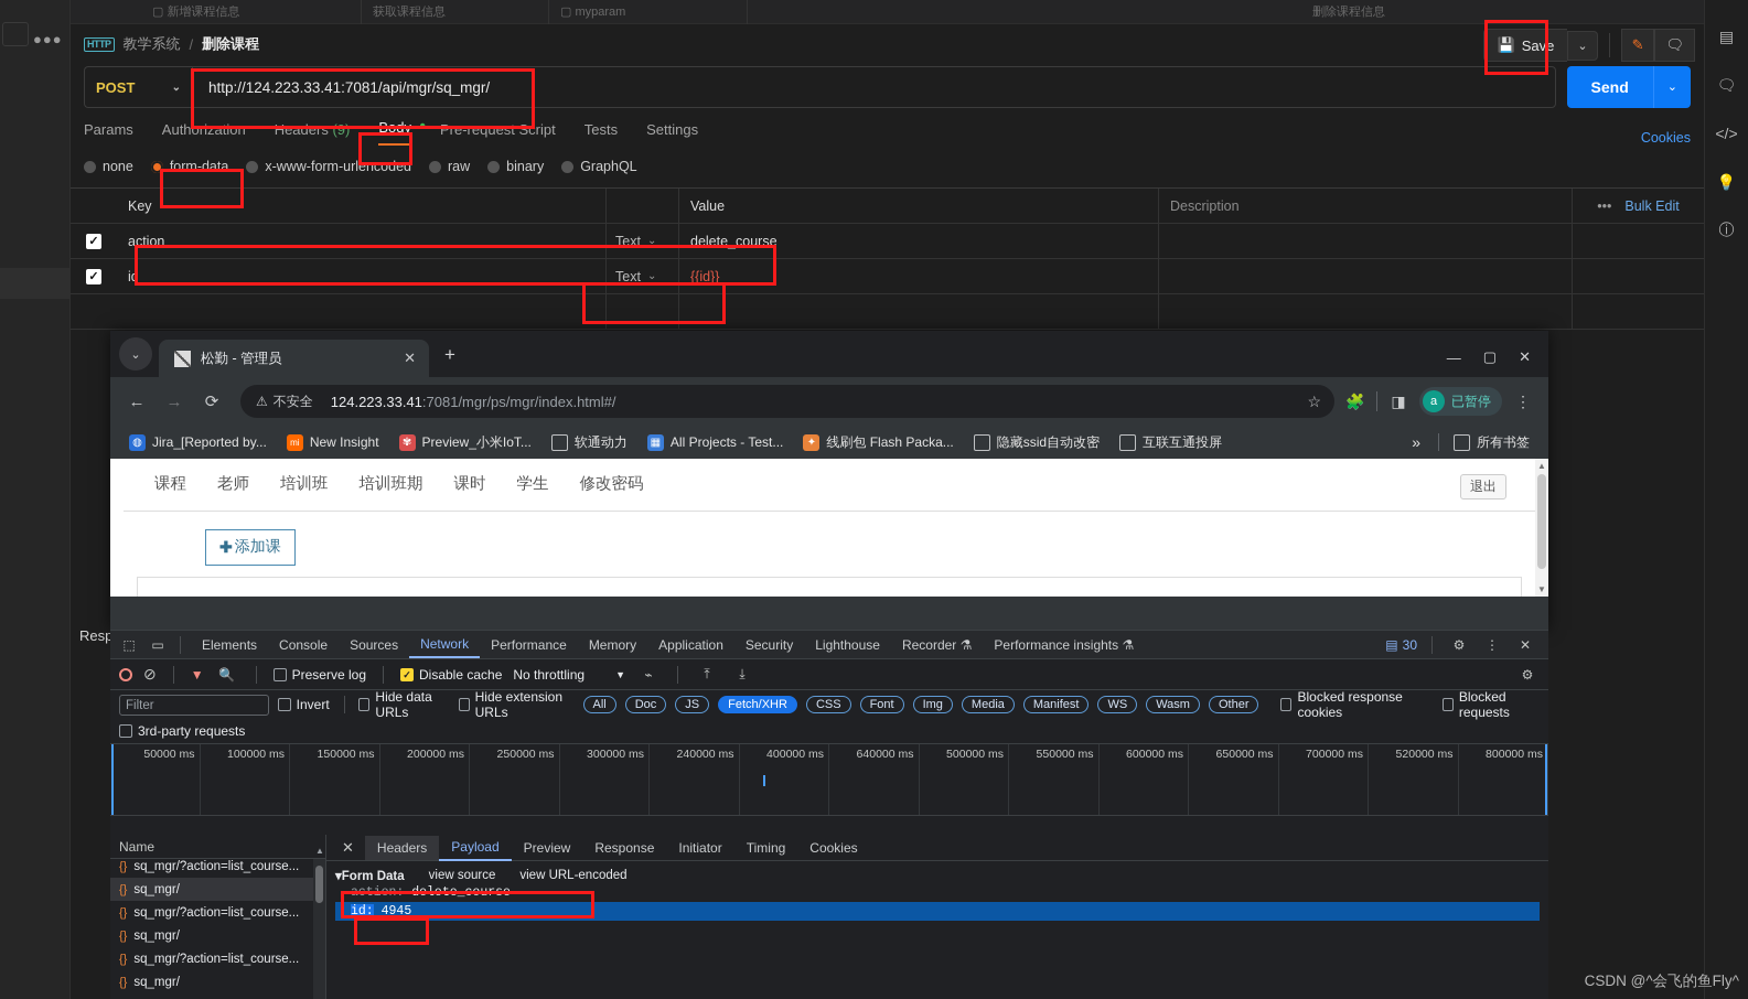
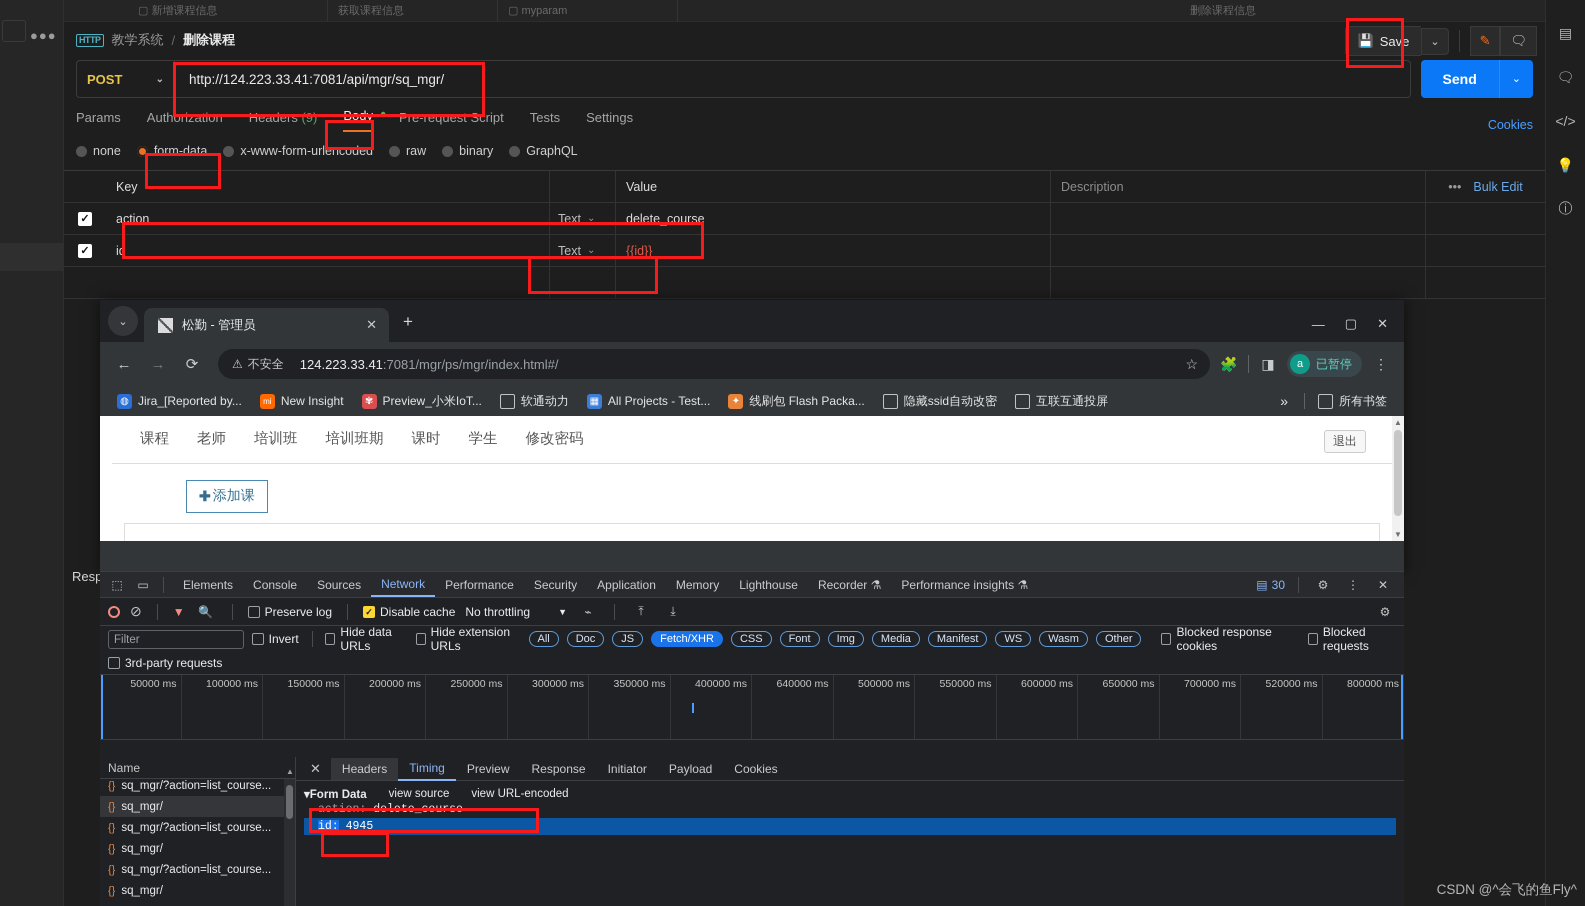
  ▢ 新增课程信息
  获取课程信息
  ▢ myparam
  删除课程信息
  ●●●
  ▤
  🗨
  </>
  💡
  ⓘ
  HTTP
  教学系统
  /
  删除课程
  💾
  Save
  ⌄
  ✎
  🗨
  POST
  ⌄
  http://124.223.33.41:7081/api/mgr/sq_mgr/
  Send
  ⌄
  Params
  Authorization
  Headers (9)
  Body
  •
  Pre-request Script
  Tests
  Settings
  Cookies
  none
  form-data
  x-www-form-urlencoded
  raw
  binary
  GraphQL
  Key
  Value
  Description
  •••
  Bulk Edit
  ✓
  action
  Text
  ⌄
  delete_course
  ✓
  id
  Text
  ⌄
  {{id}}
  Resp
  ⌄
  松勤 - 管理员
  ✕
  +
  —
  ▢
  ✕
  ←
  →
  ⟳
  ⚠
  不安全
  124.223.33.41:7081/mgr/ps/mgr/index.html#/
  ☆
  🧩
  ◨
  a
  已暂停
  ⋮
  ◍
  Jira_[Reported by...
  mi
  New Insight
  ✾
  Preview_小米IoT...
  软通动力
  ▦
  All Projects - Test...
  ✦
  线刷包 Flash Packa...
  隐藏ssid自动改密
  互联互通投屏
  »
  所有书签
  课程
  老师
  培训班
  培训班期
  课时
  学生
  修改密码
  退出
  ✚
  添加课
  ▲
  ▼
  ⬚
  ▭
  Elements
  Console
  Sources
  Network
  Performance
- Memory
+ Security
  Application
- Security
+ Memory
  Lighthouse
  Recorder ⚗
  Performance insights ⚗
  ▤
  30
  ⚙
  ⋮
  ✕
  ⊘
  ▼
  🔍
  Preserve log
  ✓
  Disable cache
  No throttling
  ▼
  ⌁
  ⤒
  ⤓
  ⚙
  Filter
  Invert
  Hide data URLs
  Hide extension URLs
  All
  Doc
  JS
  Fetch/XHR
  CSS
  Font
  Img
  Media
  Manifest
  WS
  Wasm
  Other
  Blocked response cookies
  Blocked requests
  3rd-party requests
  50000 ms
  100000 ms
  150000 ms
  200000 ms
  250000 ms
  300000 ms
- 240000 ms
+ 350000 ms
  400000 ms
  640000 ms
  500000 ms
  550000 ms
  600000 ms
  650000 ms
  700000 ms
  520000 ms
  800000 ms
  Name
  {}
  sq_mgr/?action=list_course...
  {}
  sq_mgr/
  {}
  sq_mgr/?action=list_course...
  {}
  sq_mgr/
  {}
  sq_mgr/?action=list_course...
  {}
  sq_mgr/
  ▲
  ✕
  Headers
- Payload
+ Timing
  Preview
  Response
  Initiator
- Timing
+ Payload
  Cookies
  ▾Form Data
  view source
  view URL-encoded
  action: delete_course
  id: 4945
  CSDN @^会飞的鱼Fly^
